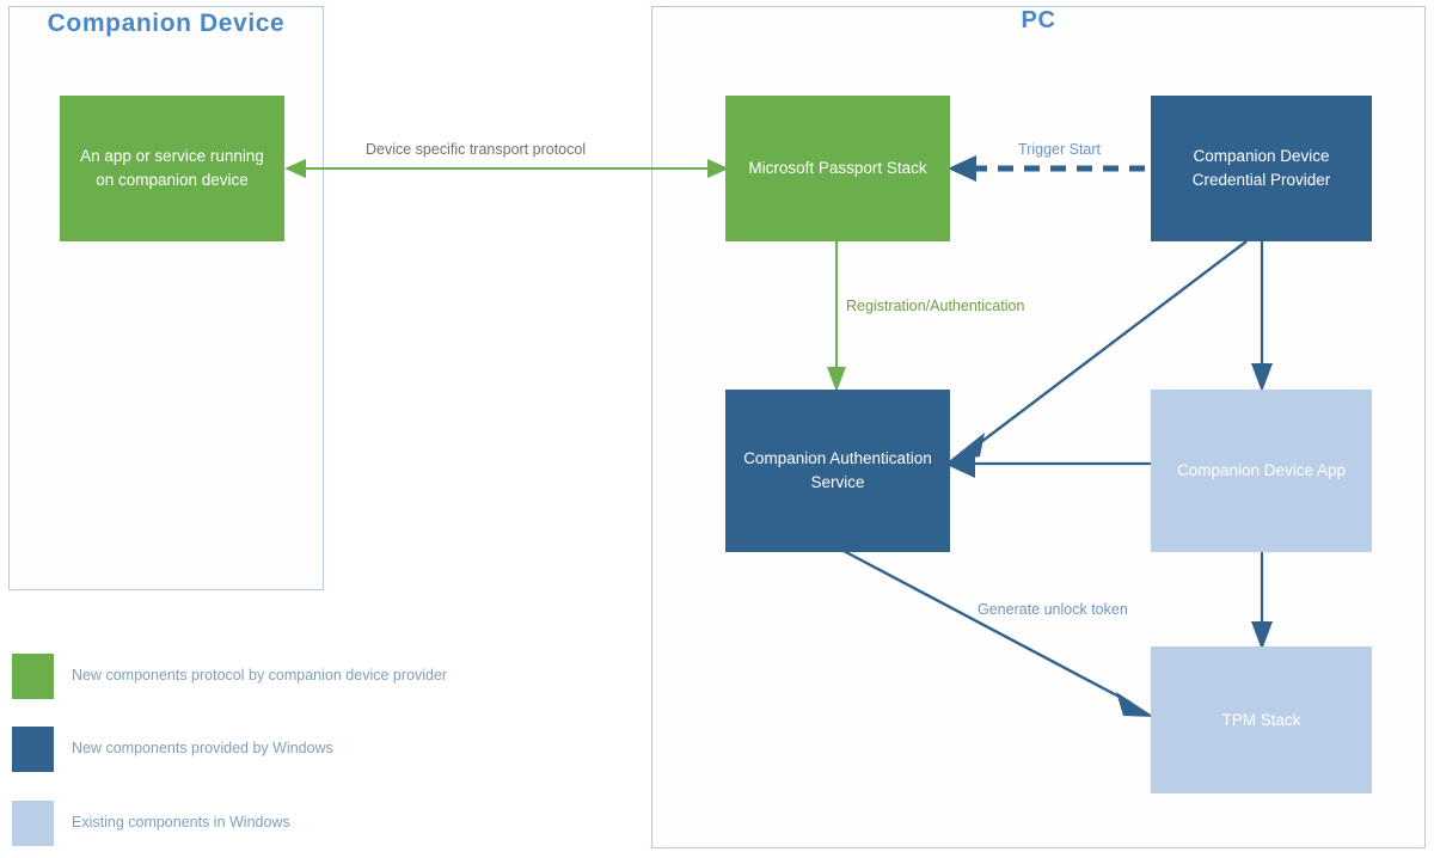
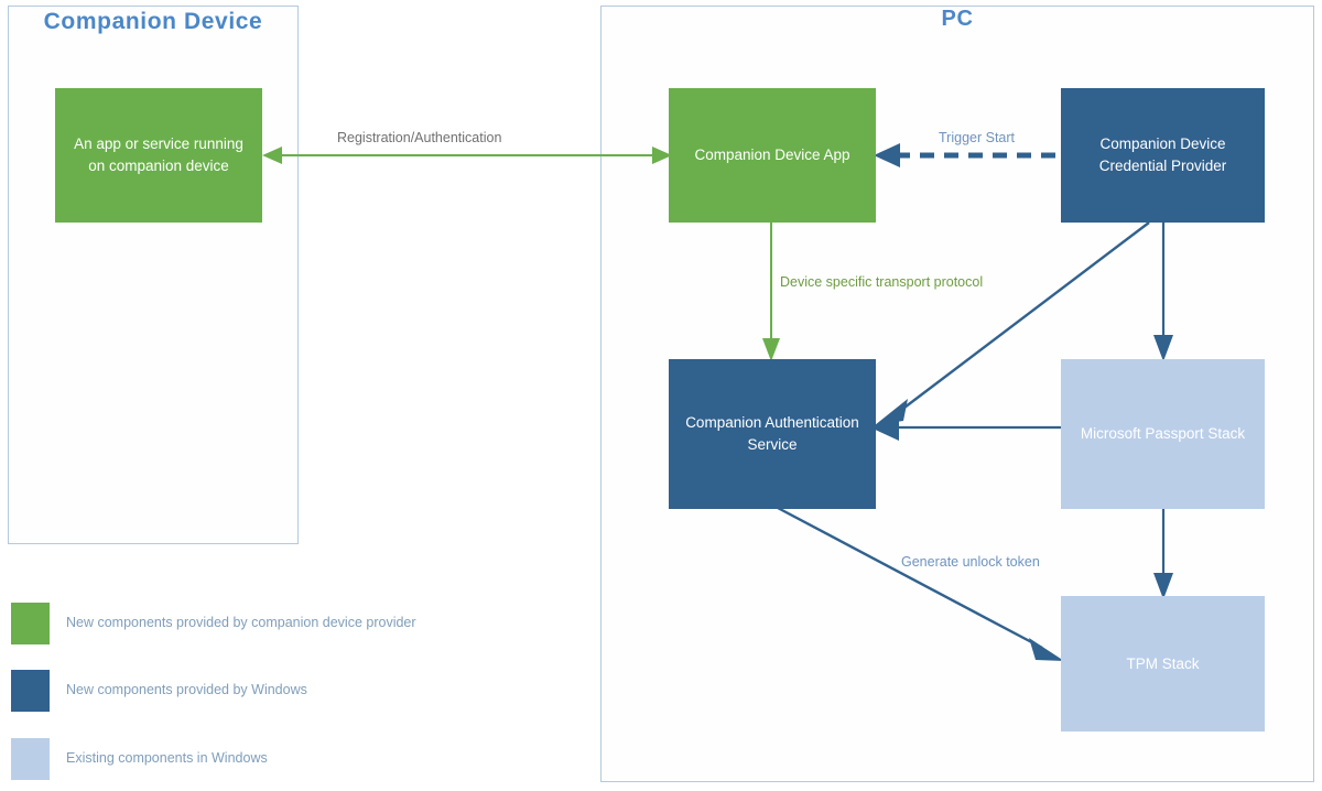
  Companion Device
  PC
- Device specific transport protocol
+ Registration/Authentication
  Trigger Start
- Registration/Authentication
+ Device specific transport protocol
  Generate unlock token
  An app or service running on companion device
- Microsoft Passport Stack
+ Companion Device App
  Companion Device Credential Provider
  Companion Authentication Service
- Companion Device App
+ Microsoft Passport Stack
  TPM Stack
- New components protocol by companion device provider
+ New components provided by companion device provider
  New components provided by Windows
  Existing components in Windows
